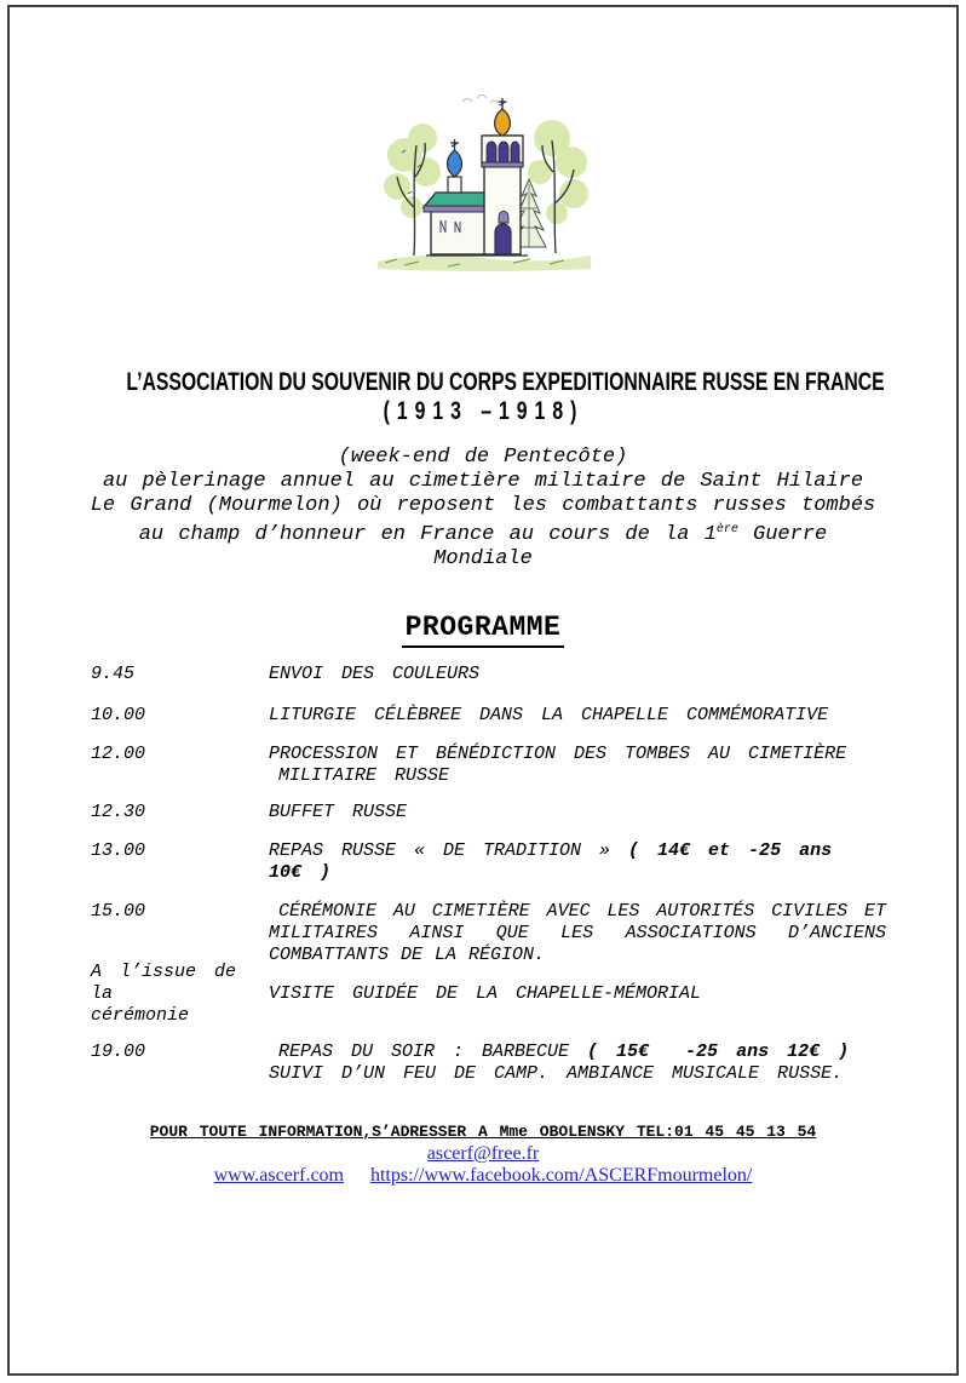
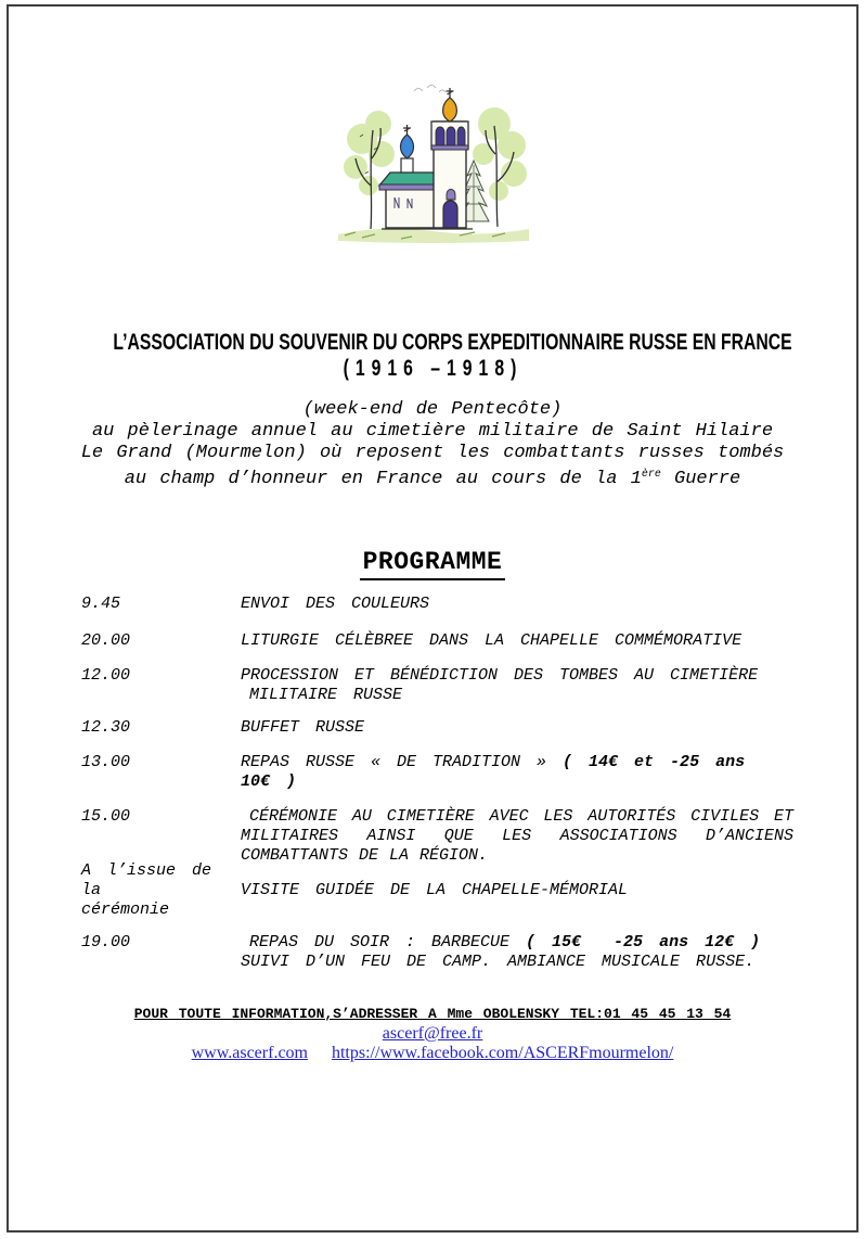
  L’ASSOCIATION DU SOUVENIR DU CORPS EXPEDITIONNAIRE RUSSE EN FRANCE
- (1913 –1918)
+ (1916 –1918)
  (week-end de Pentecôte)
  au pèlerinage annuel au cimetière militaire de Saint Hilaire
  Le Grand (Mourmelon) où reposent les combattants russes tombés
  au champ d’honneur en France au cours de la 1ère Guerre
- Mondiale
  PROGRAMME
  9.45
  ENVOI DES COULEURS
- 10.00
+ 20.00
  LITURGIE CÉLÈBREE DANS LA CHAPELLE COMMÉMORATIVE
  12.00
  PROCESSION ET BÉNÉDICTION DES TOMBES AU CIMETIÈRE
  MILITAIRE RUSSE
  12.30
  BUFFET RUSSE
  13.00
  REPAS RUSSE « DE TRADITION » ( 14€ et -25 ans 10€ )
  15.00
  CÉRÉMONIE AU CIMETIÈRE AVEC LES AUTORITÉS CIVILES ET MILITAIRES AINSI QUE LES ASSOCIATIONS D’ANCIENS COMBATTANTS DE LA RÉGION.
  A l’issue de la
  cérémonie
  VISITE GUIDÉE DE LA CHAPELLE-MÉMORIAL
  19.00
  REPAS DU SOIR : BARBECUE ( 15€ -25 ans 12€ )
  SUIVI D’UN FEU DE CAMP. AMBIANCE MUSICALE RUSSE.
  POUR TOUTE INFORMATION,S’ADRESSER A Mme OBOLENSKY TEL:01 45 45 13 54
  ascerf@free.fr
  www.ascerf.com https://www.facebook.com/ASCERFmourmelon/
